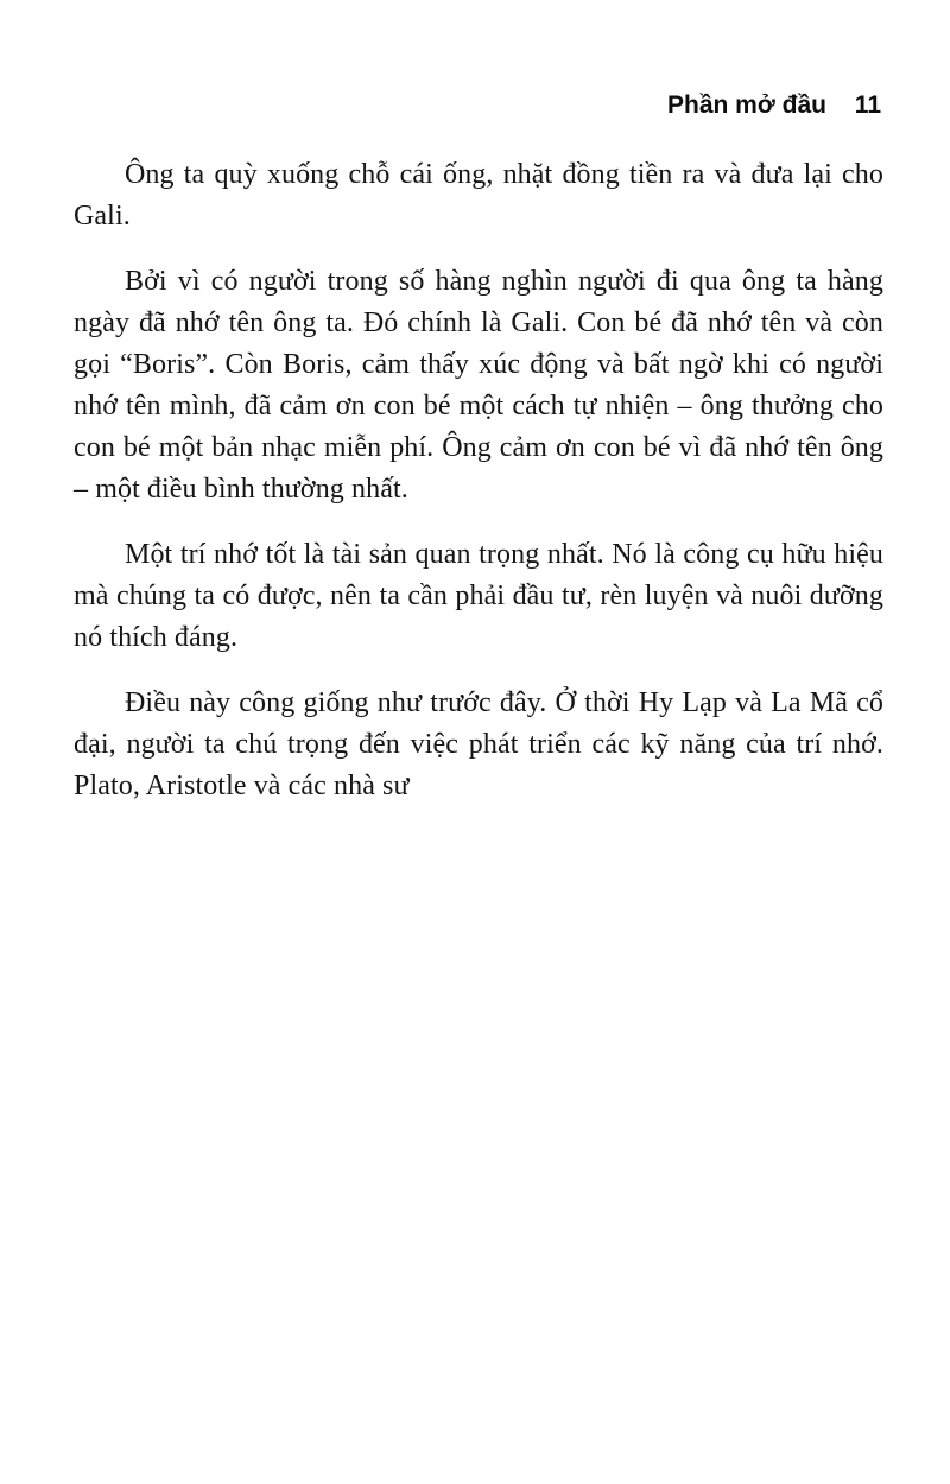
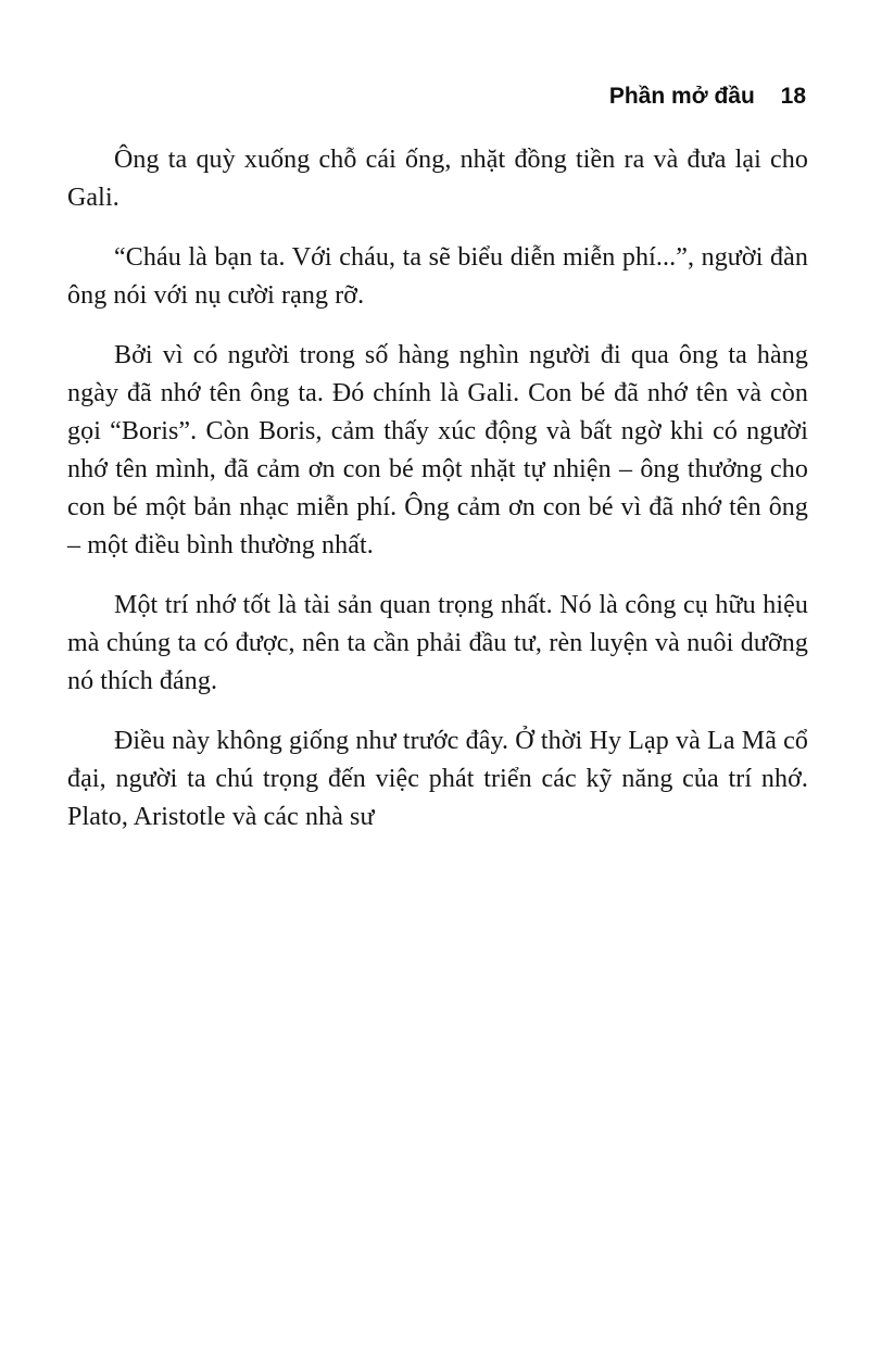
- Phần mở đầu 11
+ Phần mở đầu 18
  Ông ta quỳ xuống chỗ cái ống, nhặt đồng tiền ra và đưa lại cho Gali.
+ “Cháu là bạn ta. Với cháu, ta sẽ biểu diễn miễn phí...”, người đàn ông nói với nụ cười rạng rỡ.
- Bởi vì có người trong số hàng nghìn người đi qua ông ta hàng ngày đã nhớ tên ông ta. Đó chính là Gali. Con bé đã nhớ tên và còn gọi “Boris”. Còn Boris, cảm thấy xúc động và bất ngờ khi có người nhớ tên mình, đã cảm ơn con bé một cách tự nhiện – ông thưởng cho con bé một bản nhạc miễn phí. Ông cảm ơn con bé vì đã nhớ tên ông – một điều bình thường nhất.
+ Bởi vì có người trong số hàng nghìn người đi qua ông ta hàng ngày đã nhớ tên ông ta. Đó chính là Gali. Con bé đã nhớ tên và còn gọi “Boris”. Còn Boris, cảm thấy xúc động và bất ngờ khi có người nhớ tên mình, đã cảm ơn con bé một nhặt tự nhiện – ông thưởng cho con bé một bản nhạc miễn phí. Ông cảm ơn con bé vì đã nhớ tên ông – một điều bình thường nhất.
  Một trí nhớ tốt là tài sản quan trọng nhất. Nó là công cụ hữu hiệu mà chúng ta có được, nên ta cần phải đầu tư, rèn luyện và nuôi dưỡng nó thích đáng.
- Điều này công giống như trước đây. Ở thời Hy Lạp và La Mã cổ đại, người ta chú trọng đến việc phát triển các kỹ năng của trí nhớ. Plato, Aristotle và các nhà sư
+ Điều này không giống như trước đây. Ở thời Hy Lạp và La Mã cổ đại, người ta chú trọng đến việc phát triển các kỹ năng của trí nhớ. Plato, Aristotle và các nhà sư
